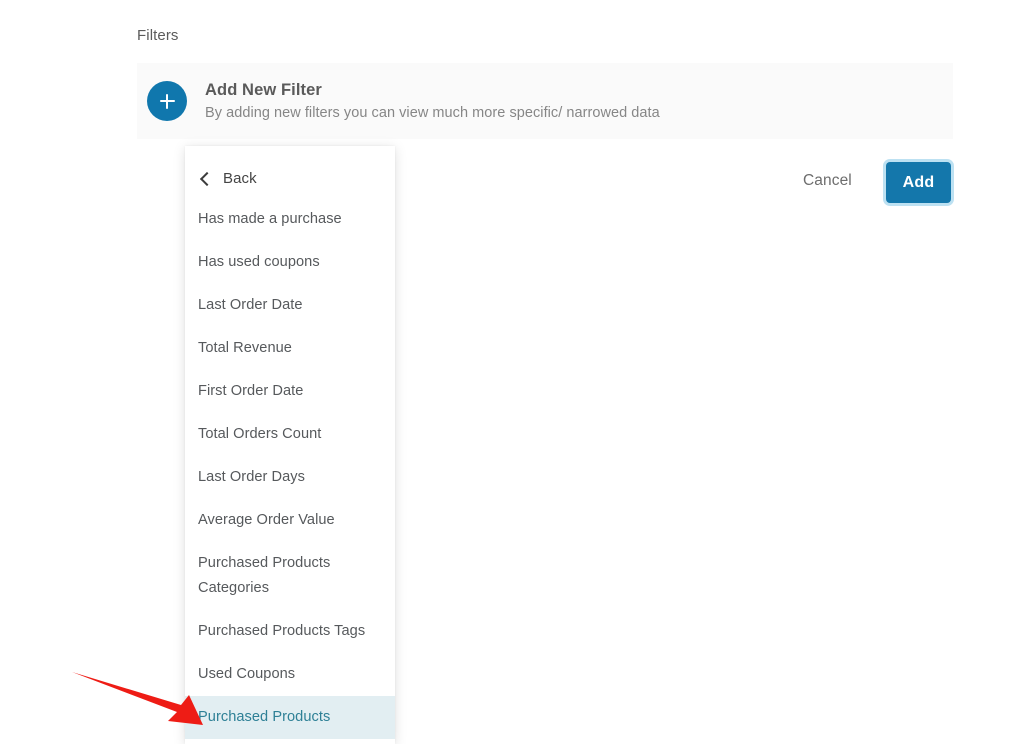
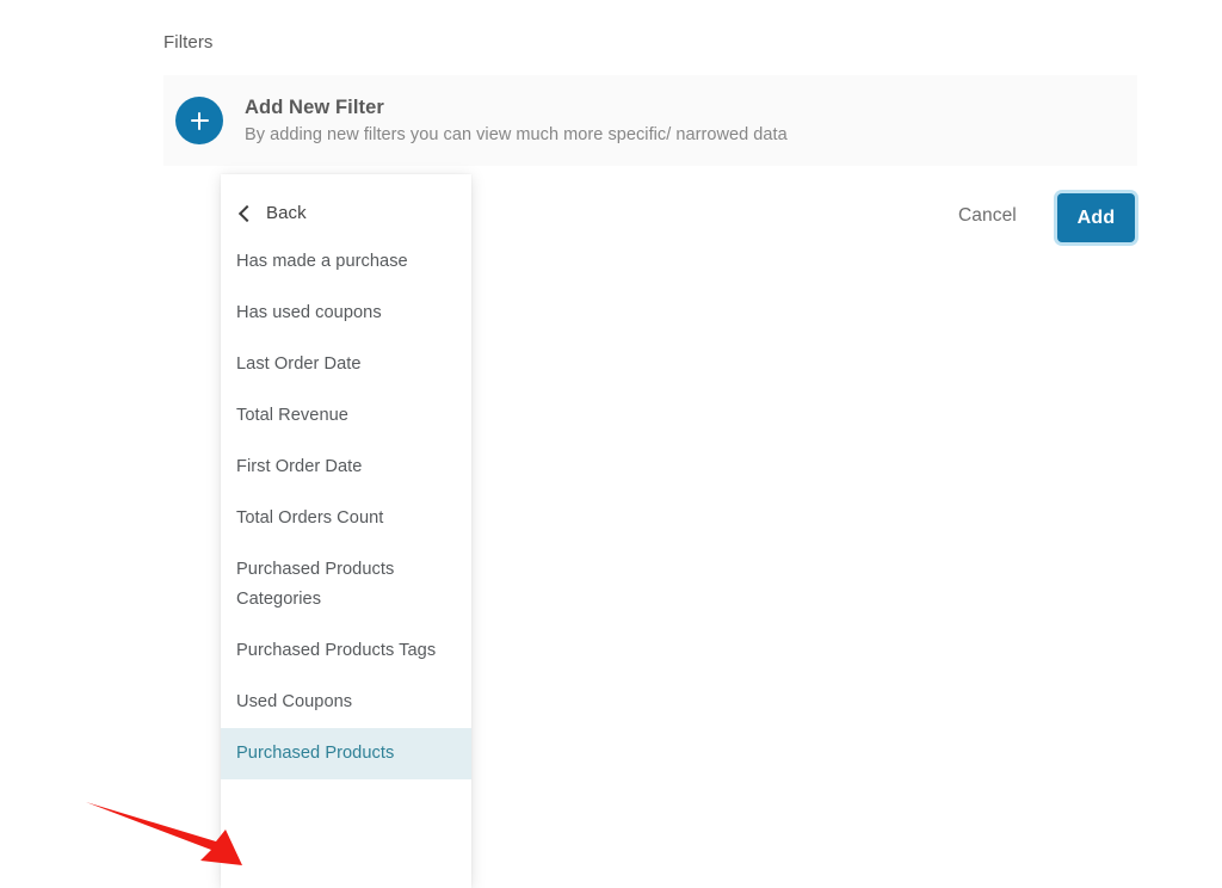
  Filters
  Add New Filter
  By adding new filters you can view much more specific/ narrowed data
  Cancel
  Add
  Back
  Has made a purchase
  Has used coupons
  Last Order Date
  Total Revenue
  First Order Date
  Total Orders Count
- Last Order Days
- Average Order Value
  Purchased Products Categories
  Purchased Products Tags
  Used Coupons
  Purchased Products
